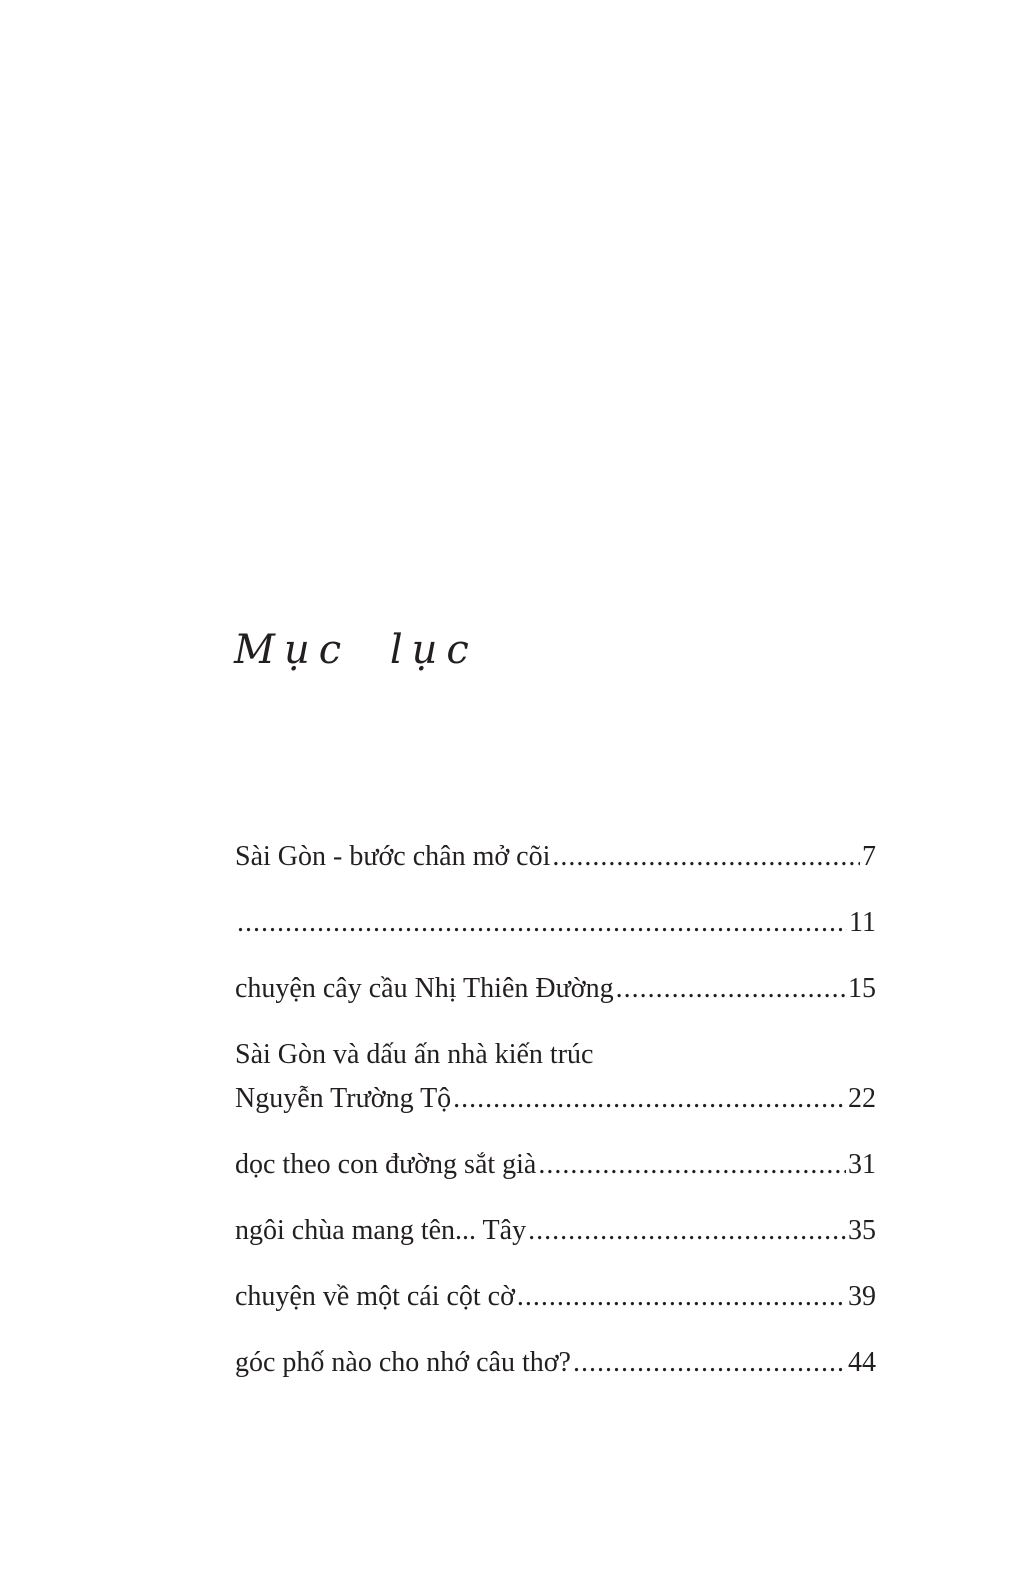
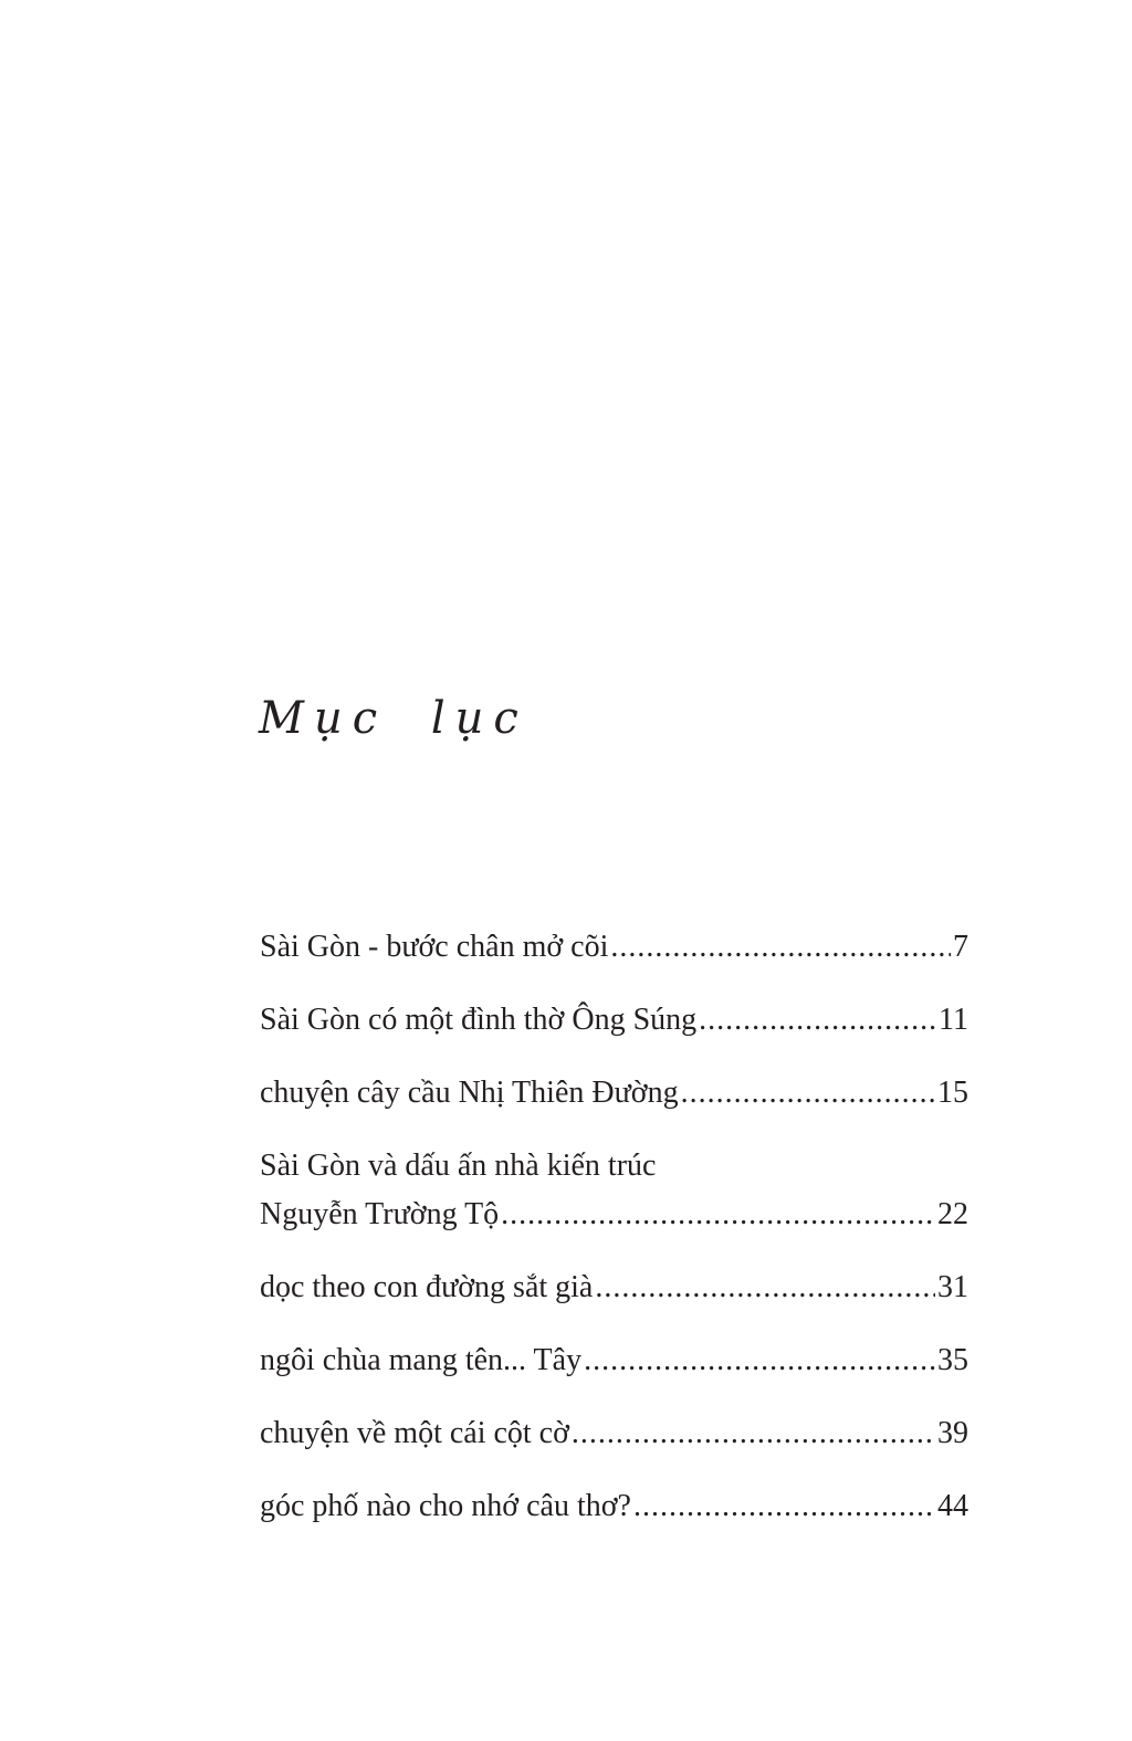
  Mục lục
  Sài Gòn - bước chân mở cõi
  7
+ Sài Gòn có một đình thờ Ông Súng
  11
  chuyện cây cầu Nhị Thiên Đường
  15
  Sài Gòn và dấu ấn nhà kiến trúc
  Nguyễn Trường Tộ
  22
  dọc theo con đường sắt già
  31
  ngôi chùa mang tên... Tây
  35
  chuyện về một cái cột cờ
  39
  góc phố nào cho nhớ câu thơ?
  44
